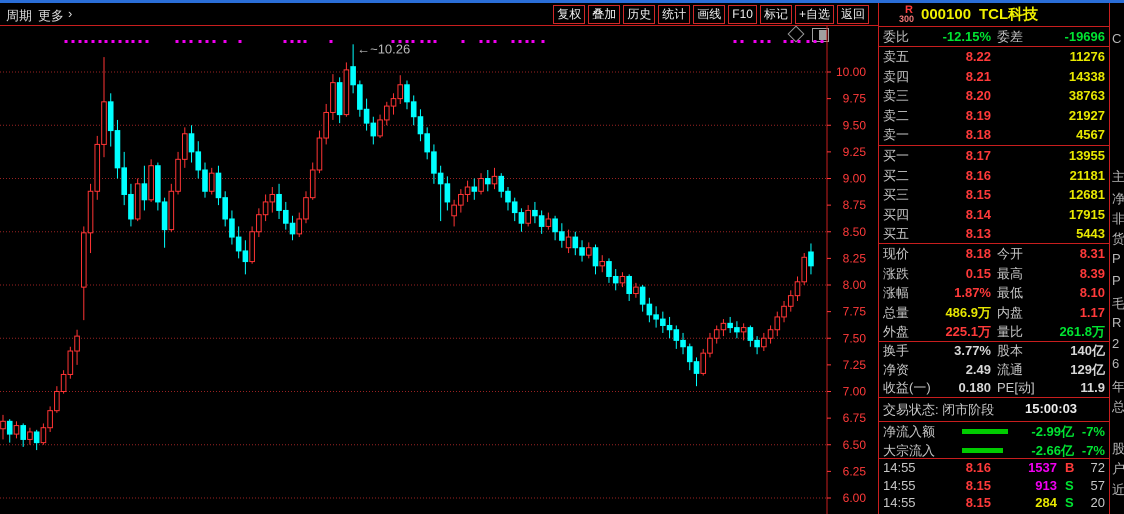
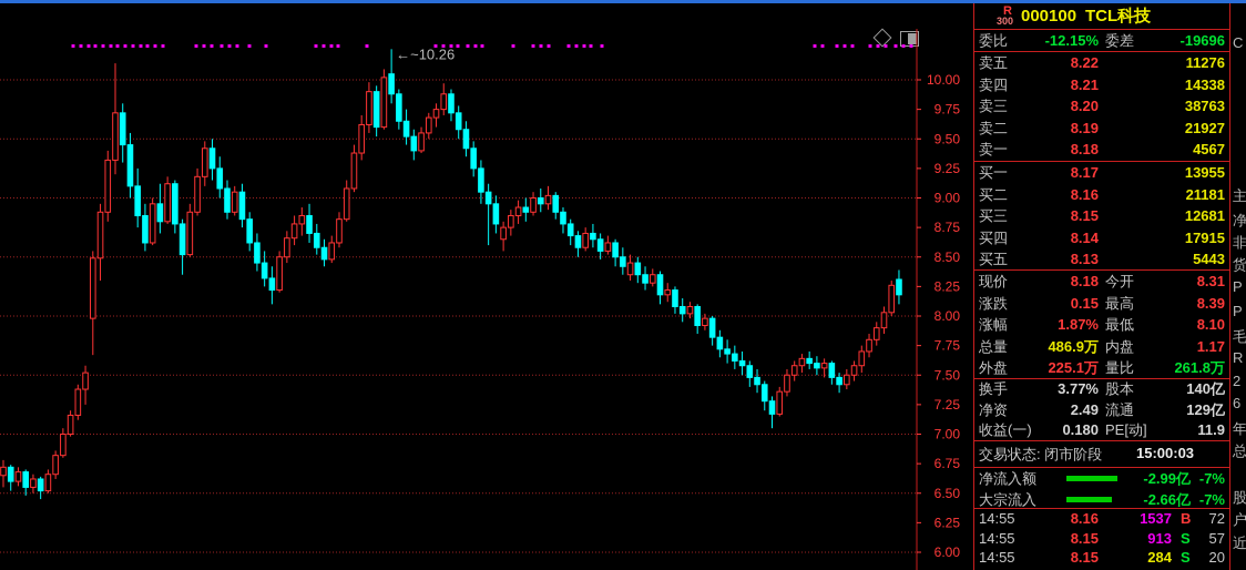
- 周期
- 更多
- ›
- 复权
- 叠加
- 历史
- 统计
- 画线
- F10
- 标记
- +自选
- 返回
  10.00
  9.75
  9.50
  9.25
  9.00
  8.75
  8.50
  8.25
  8.00
  7.75
  7.50
  7.25
  7.00
  6.75
  6.50
  6.25
  6.00
  ←~10.26
  R
  300
  000100
  TCL科技
  委比
  -12.15%
  委差
  -19696
  卖五
  8.22
  11276
  卖四
  8.21
  14338
  卖三
  8.20
  38763
  卖二
  8.19
  21927
  卖一
  8.18
  4567
  买一
  8.17
  13955
  买二
  8.16
  21181
  买三
  8.15
  12681
  买四
  8.14
  17915
  买五
  8.13
  5443
  现价
  8.18
  今开
  8.31
  涨跌
  0.15
  最高
  8.39
  涨幅
  1.87%
  最低
  8.10
  总量
  486.9万
  内盘
  1.17
  外盘
  225.1万
  量比
  261.8万
  换手
  3.77%
  股本
  140亿
  净资
  2.49
  流通
  129亿
  收益(一)
  0.180
  PE[动]
  11.9
  交易状态: 闭市阶段
  15:00:03
  净流入额
  -2.99亿
  -7%
  大宗流入
  -2.66亿
  -7%
  14:55
  8.16
  1537
  B
  72
  14:55
  8.15
  913
  S
  57
  14:55
  8.15
  284
  S
  20
  C
  主
  净
  非
  货
  P
  P
  毛
  R
  2
  6
  年
  总
  股
  户
  近
